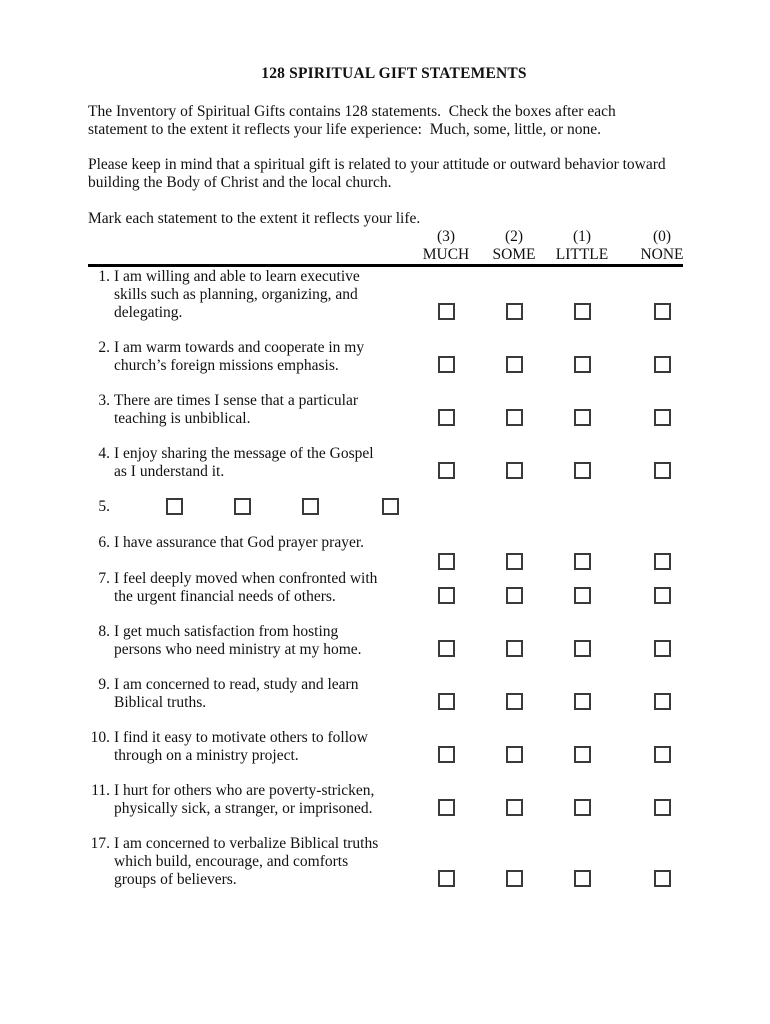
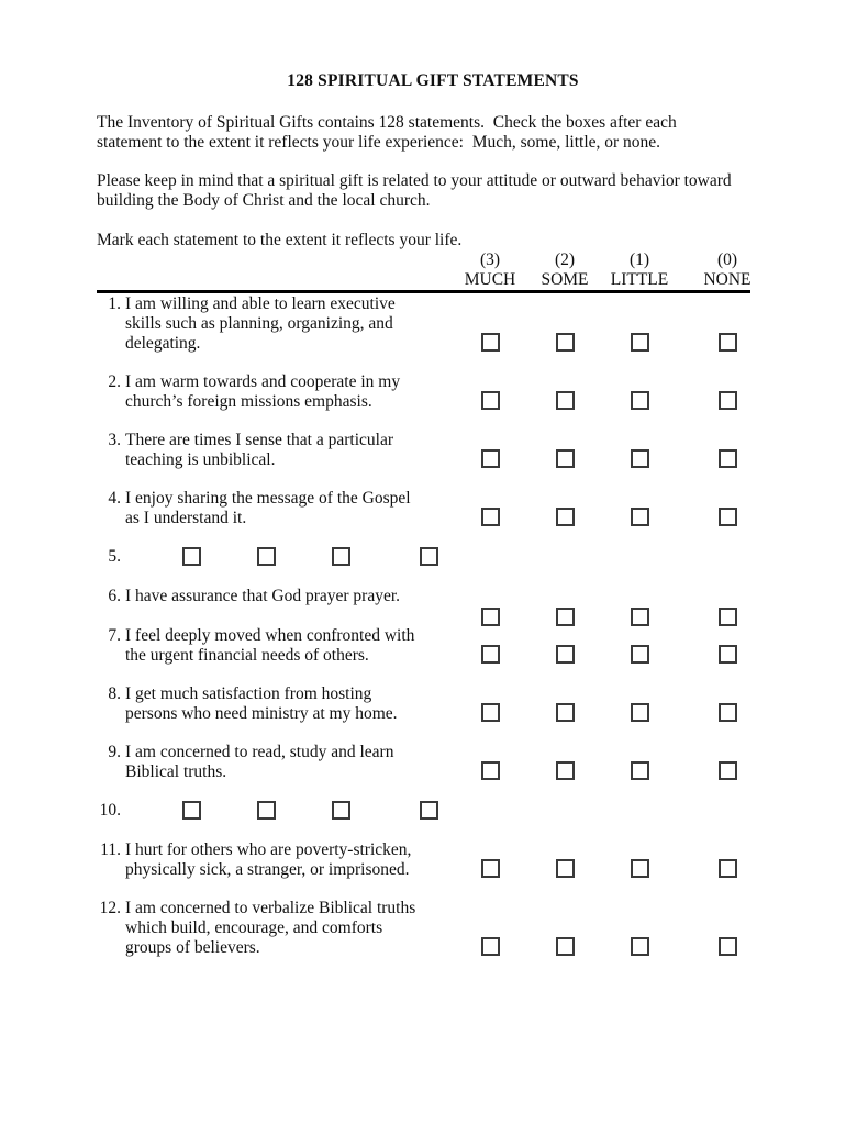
  128 SPIRITUAL GIFT STATEMENTS
  The Inventory of Spiritual Gifts contains 128 statements. Check the boxes after each
  statement to the extent it reflects your life experience: Much, some, little, or none.
  Please keep in mind that a spiritual gift is related to your attitude or outward behavior toward
  building the Body of Christ and the local church.
  Mark each statement to the extent it reflects your life.
  (3)
  MUCH
  (2)
  SOME
  (1)
  LITTLE
  (0)
  NONE
  1.
  I am willing and able to learn executive
  skills such as planning, organizing, and
  delegating.
  2.
  I am warm towards and cooperate in my
  church’s foreign missions emphasis.
  3.
  There are times I sense that a particular
  teaching is unbiblical.
  4.
  I enjoy sharing the message of the Gospel
  as I understand it.
  5.
  6.
  I have assurance that God prayer prayer.
  7.
  I feel deeply moved when confronted with
  the urgent financial needs of others.
  8.
  I get much satisfaction from hosting
  persons who need ministry at my home.
  9.
  I am concerned to read, study and learn
  Biblical truths.
  10.
- I find it easy to motivate others to follow
- through on a ministry project.
  11.
  I hurt for others who are poverty-stricken,
  physically sick, a stranger, or imprisoned.
- 17.
+ 12.
  I am concerned to verbalize Biblical truths
  which build, encourage, and comforts
  groups of believers.
